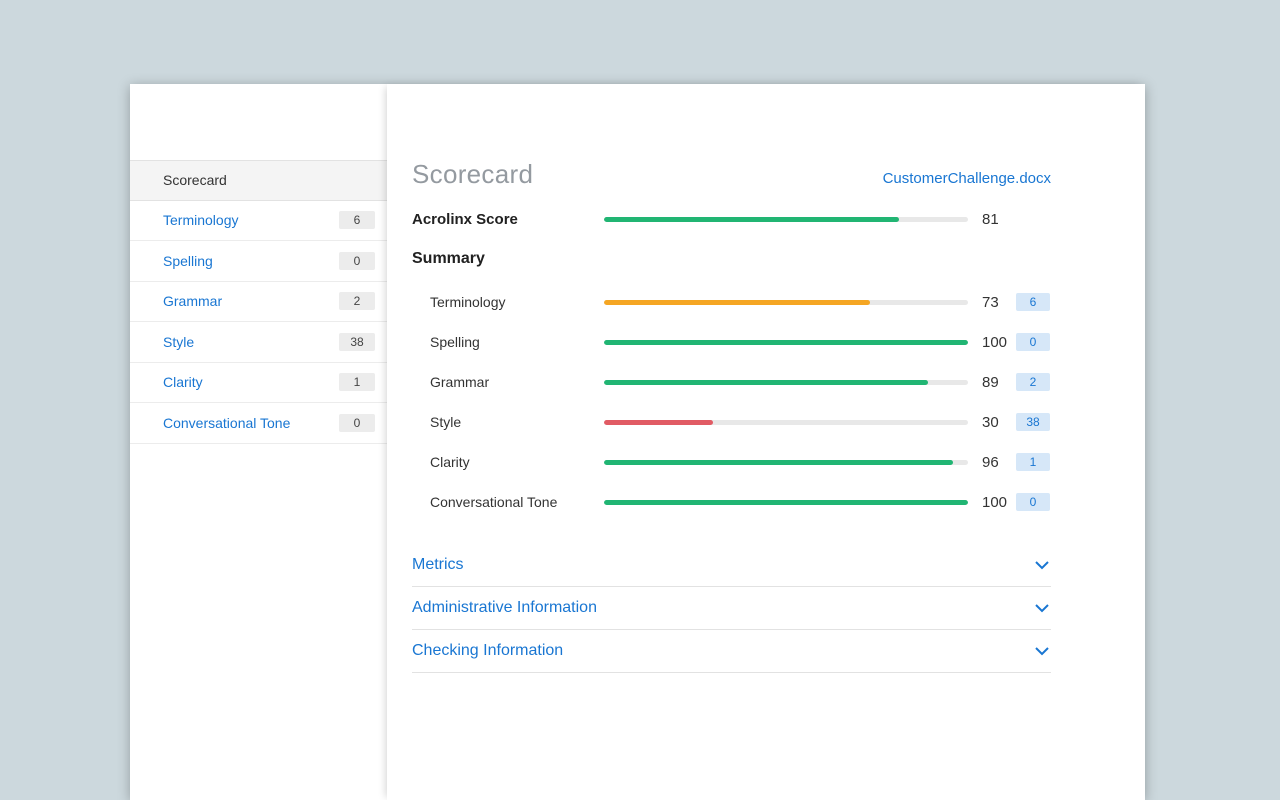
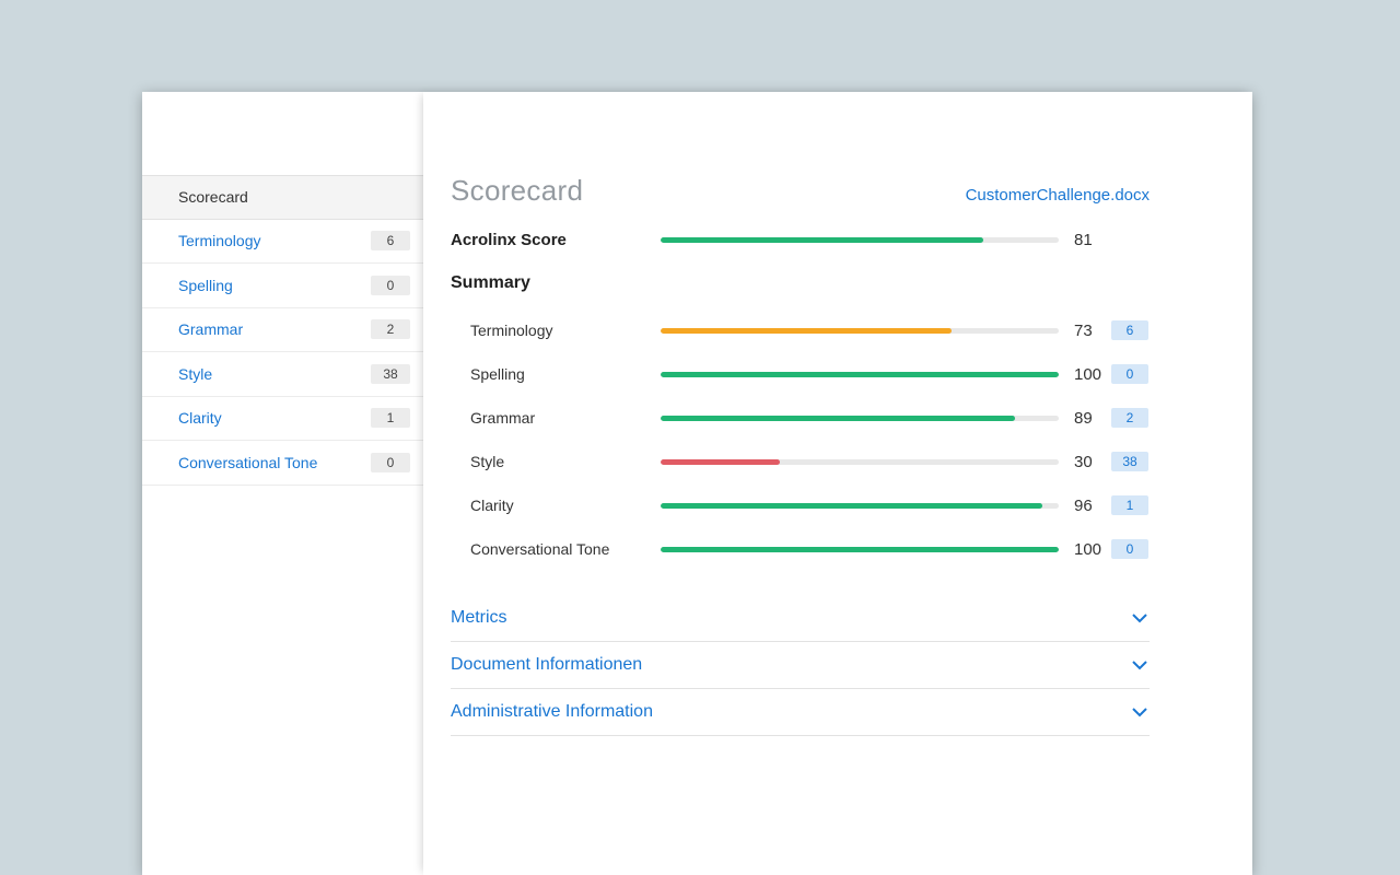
  Scorecard
  Terminology
  6
  Spelling
  0
  Grammar
  2
  Style
  38
  Clarity
  1
  Conversational Tone
  0
  Scorecard
  CustomerChallenge.docx
  Acrolinx Score
  81
  Summary
  Terminology
  73
  6
  Spelling
  100
  0
  Grammar
  89
  2
  Style
  30
  38
  Clarity
  96
  1
  Conversational Tone
  100
  0
  Metrics
+ Document Informationen
  Administrative Information
- Checking Information
